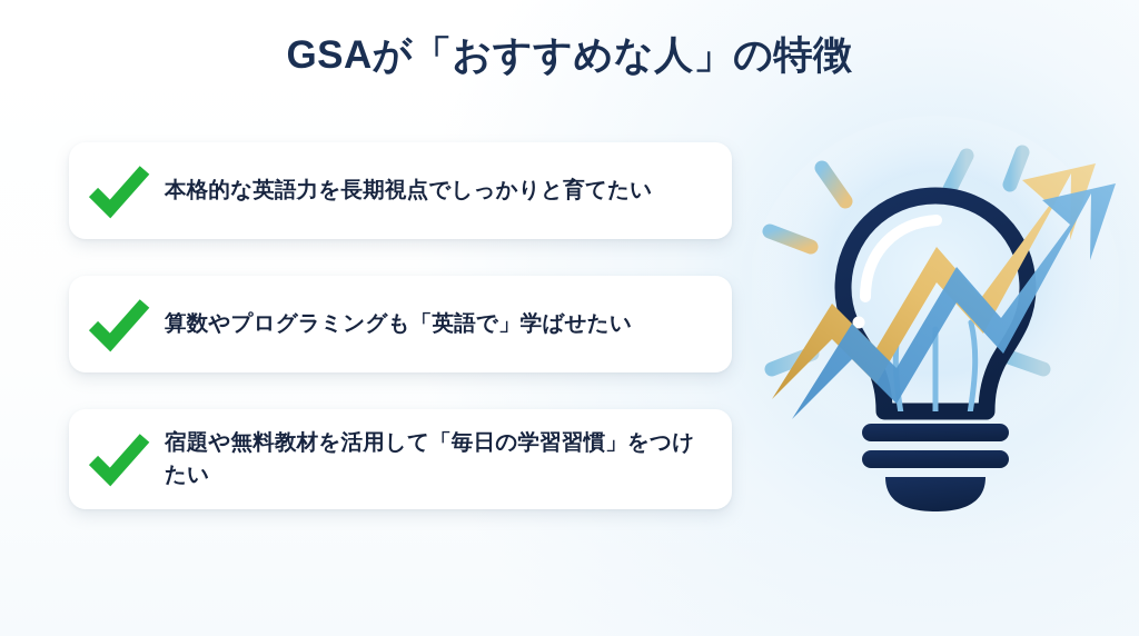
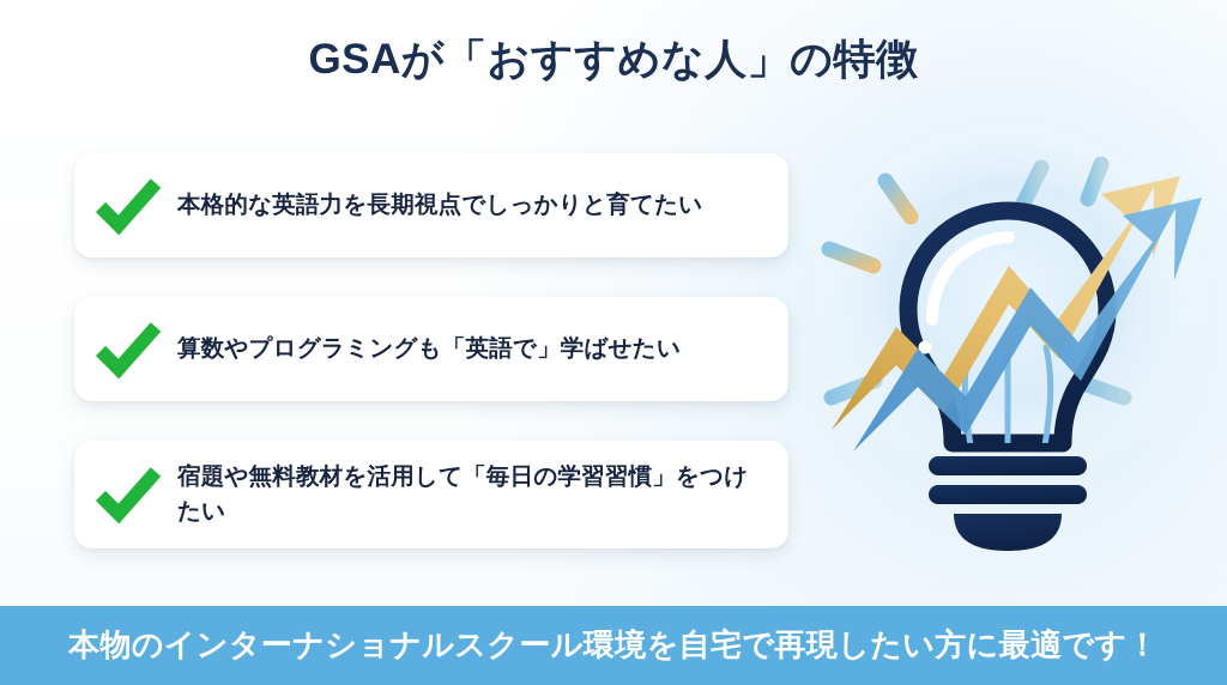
  GSAが「おすすめな人」の特徴
  本格的な英語力を長期視点でしっかりと育てたい
  算数やプログラミングも「英語で」学ばせたい
  宿題や無料教材を活用して「毎日の学習習慣」をつけたい
+ 本物のインターナショナルスクール環境を自宅で再現したい方に最適です！
